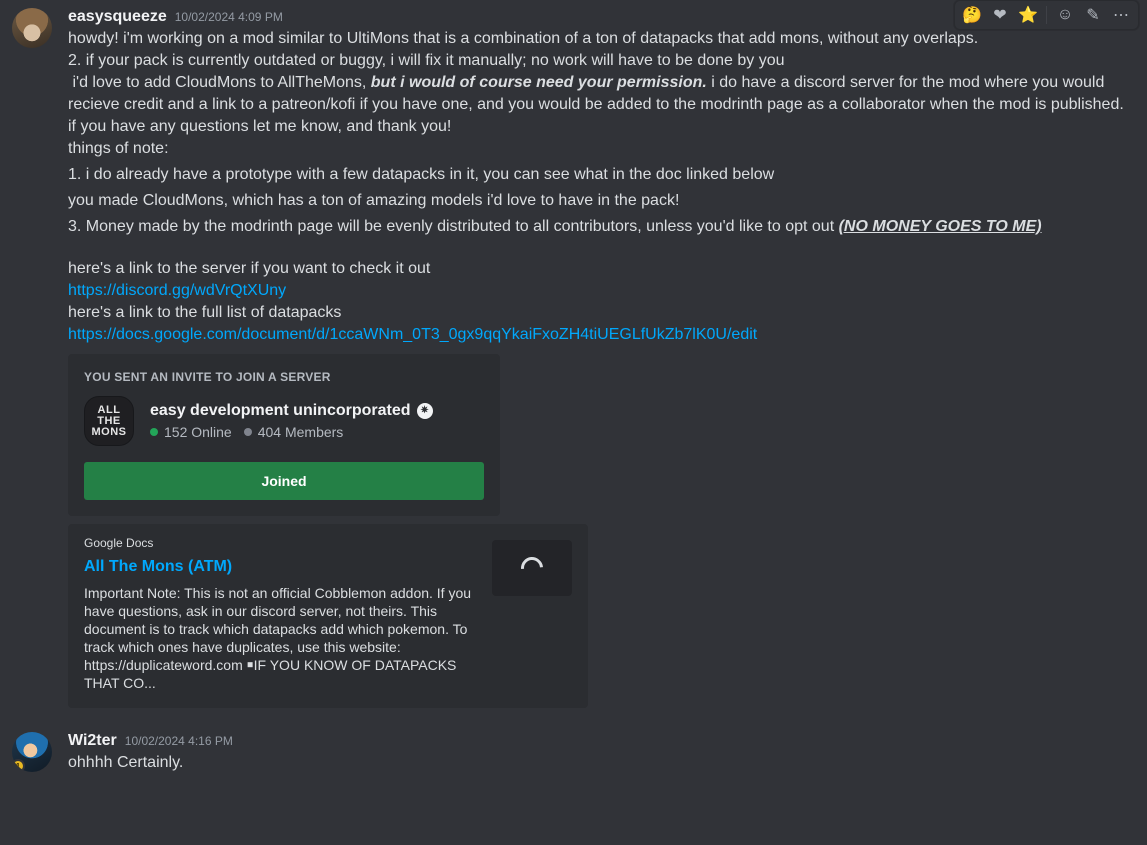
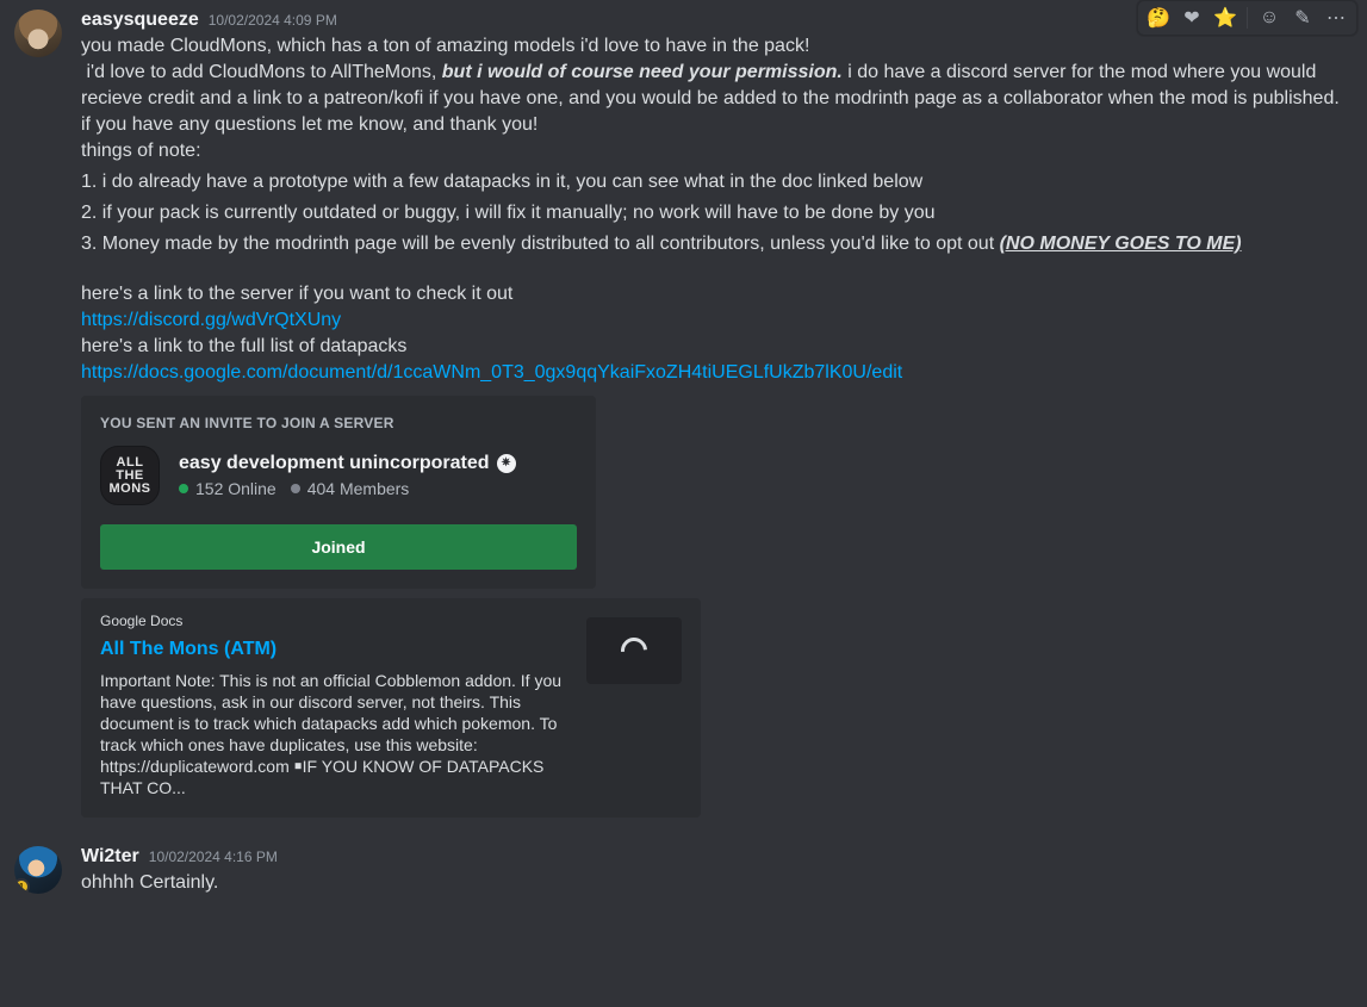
  easysqueeze
  10/02/2024 4:09 PM
- howdy! i'm working on a mod similar to UltiMons that is a combination of a ton of datapacks that add mons, without any overlaps.
- 2. if your pack is currently outdated or buggy, i will fix it manually; no work will have to be done by you
+ you made CloudMons, which has a ton of amazing models i'd love to have in the pack!
  i'd love to add CloudMons to AllTheMons, but i would of course need your permission. i do have a discord server for the mod where you would recieve credit and a link to a patreon/kofi if you have one, and you would be added to the modrinth page as a collaborator when the mod is published.
  if you have any questions let me know, and thank you!
  things of note:
  1. i do already have a prototype with a few datapacks in it, you can see what in the doc linked below
- you made CloudMons, which has a ton of amazing models i'd love to have in the pack!
+ 2. if your pack is currently outdated or buggy, i will fix it manually; no work will have to be done by you
  3. Money made by the modrinth page will be evenly distributed to all contributors, unless you'd like to opt out (NO MONEY GOES TO ME)
  here's a link to the server if you want to check it out
  https://discord.gg/wdVrQtXUny
  here's a link to the full list of datapacks
  https://docs.google.com/document/d/1ccaWNm_0T3_0gx9qqYkaiFxoZH4tiUEGLfUkZb7lK0U/edit
  YOU SENT AN INVITE TO JOIN A SERVER
  ALL
  THE
  MONS
  easy development unincorporated
  ✷
  152 Online
  404 Members
  Joined
  Google Docs
  All The Mons (ATM)
  Important Note: This is not an official Cobblemon addon. If you have questions, ask in our discord server, not theirs. This document is to track which datapacks add which pokemon. To track which ones have duplicates, use this website: https://duplicateword.com ￭IF YOU KNOW OF DATAPACKS THAT CO...
  🤔
  ❤
  ⭐
  ☺
  ✎
  ⋯
  1
  Wi2ter
  10/02/2024 4:16 PM
  ohhhh Certainly.
